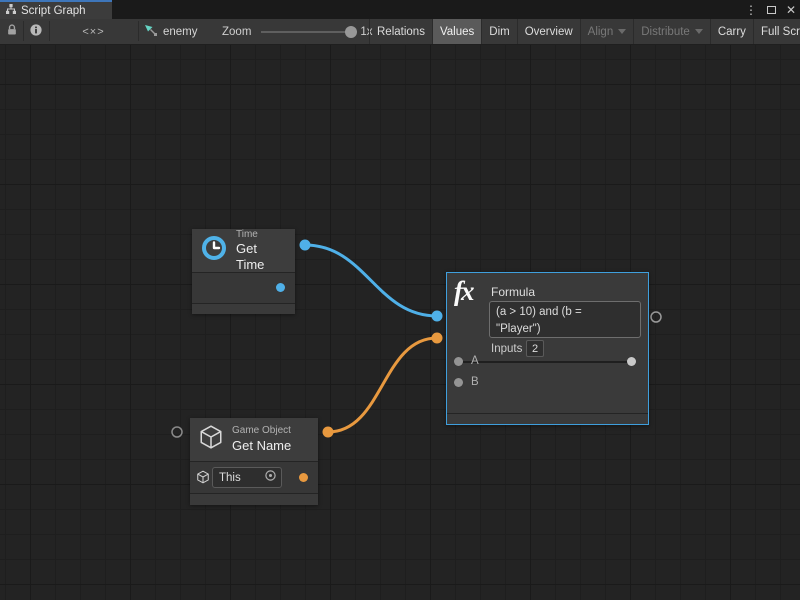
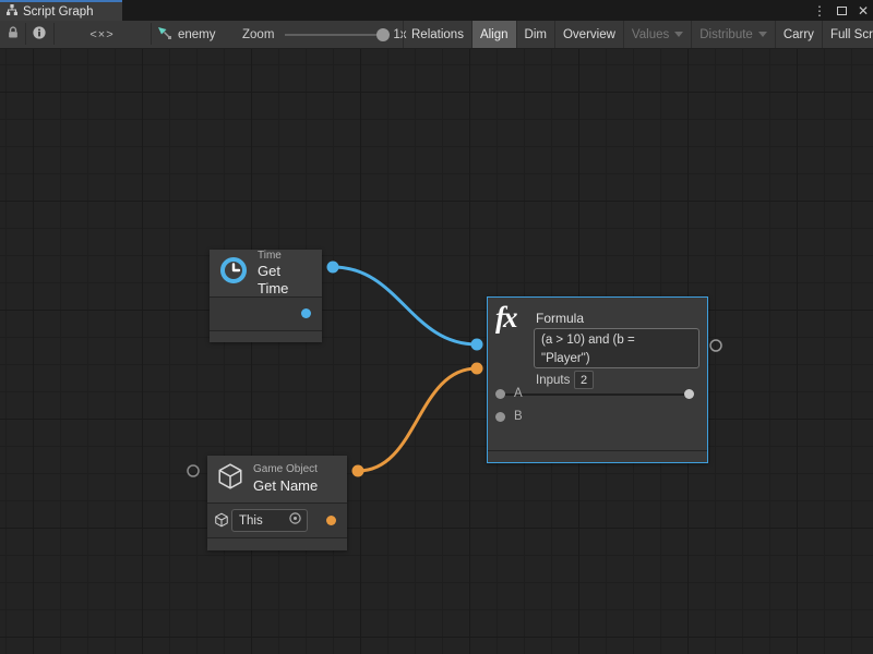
  Script Graph
  ⋮
  ✕
  <×>
  enemy
  Zoom
  1x
  Relations
- Values
+ Align
  Dim
  Overview
- Align
+ Values
  Distribute
  Carry
  Full Scr
  Time
  Get Time
  fx
  Formula
  (a > 10) and (b =
  "Player")
  Inputs
  2
  A
  B
  Game Object
  Get Name
  This
